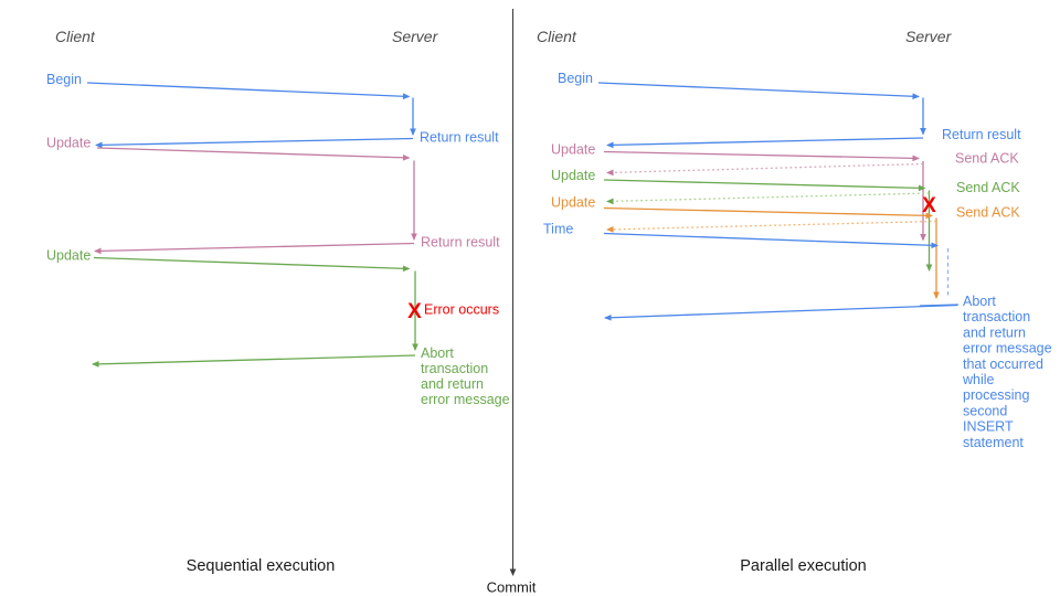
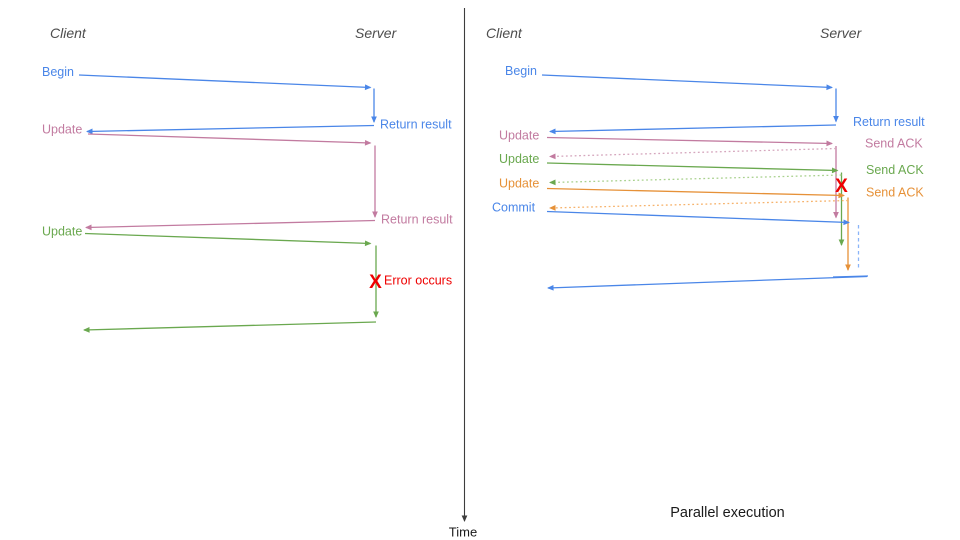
  Client
  Server
  Begin
  Return result
  Update
  Return result
  Update
  X
  Error occurs
- Abort transaction and return error message
- Sequential execution
  Client
  Server
  Begin
  Return result
  Update
  Send ACK
  Update
  Send ACK
  Update
  Send ACK
- Time
+ Commit
  X
- Abort transaction and return error message that occurred while processing second INSERT statement
  Parallel execution
- Commit
+ Time
